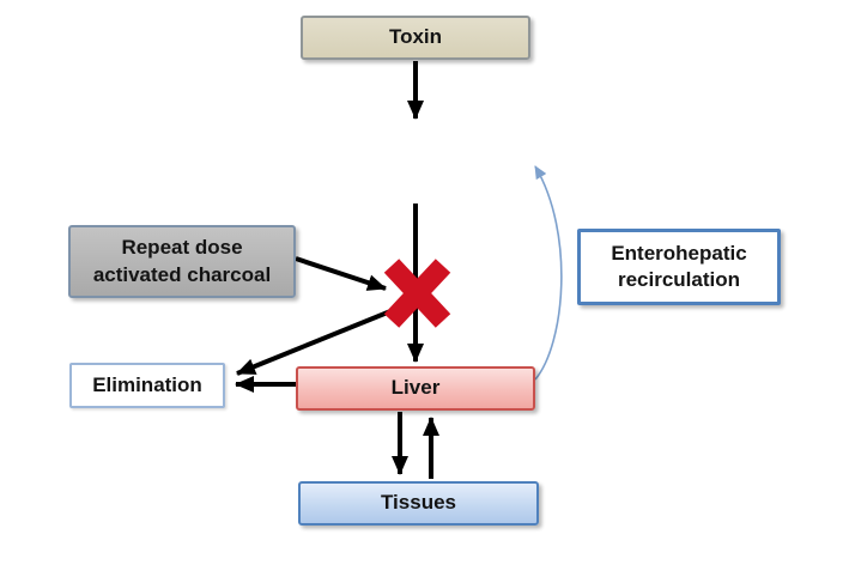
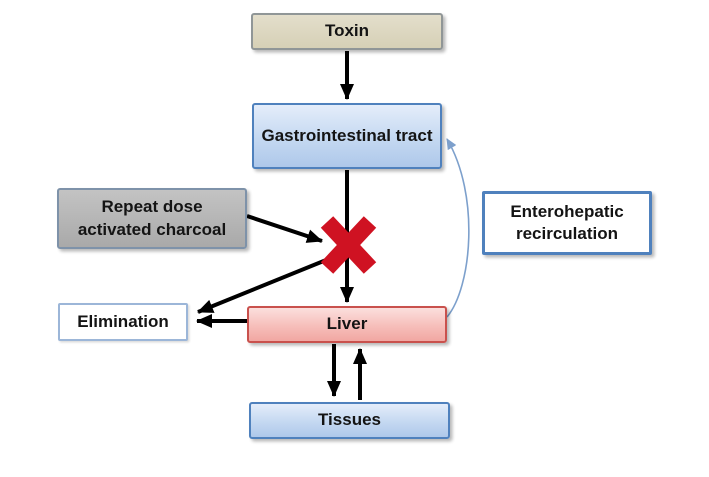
  Toxin
+ Gastrointestinal tract
  Repeat dose activated charcoal
  Enterohepatic recirculation
  Elimination
  Liver
  Tissues
